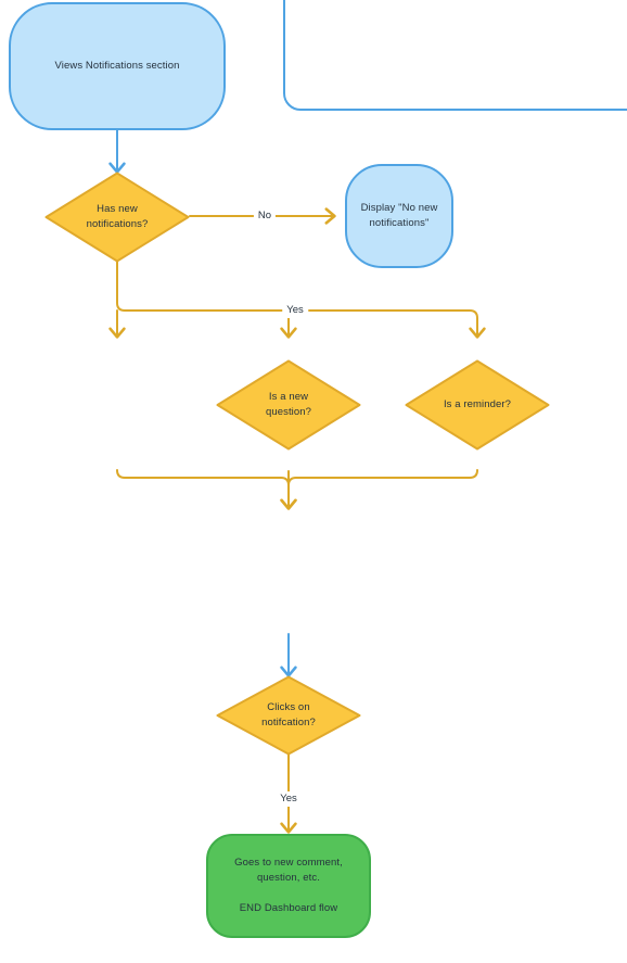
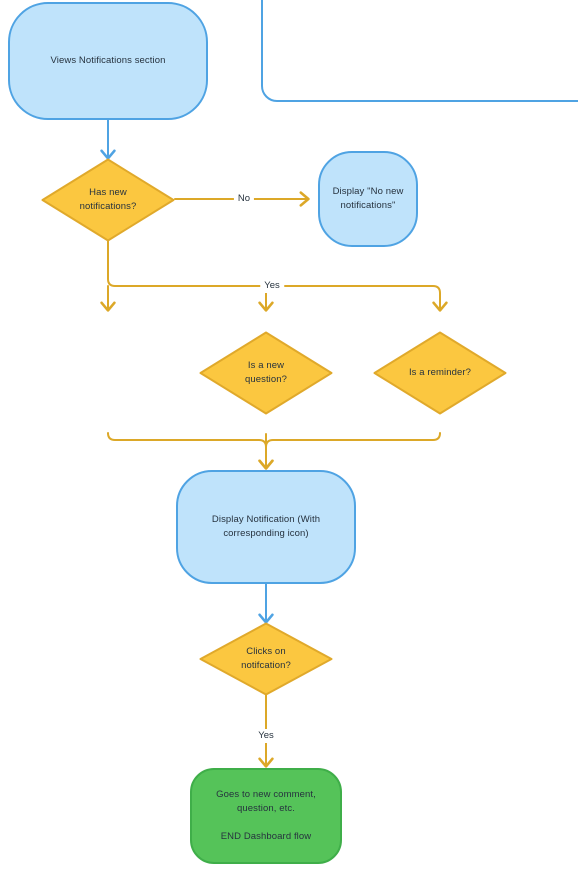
  Views Notifications section
  Display "No new
  notifications"
+ Display Notification (With
+ corresponding icon)
  Goes to new comment,
  question, etc.
  END Dashboard flow
  Has new
  notifications?
  Is a new
  question?
  Is a reminder?
  Clicks on
  notifcation?
  No
  Yes
  Yes
